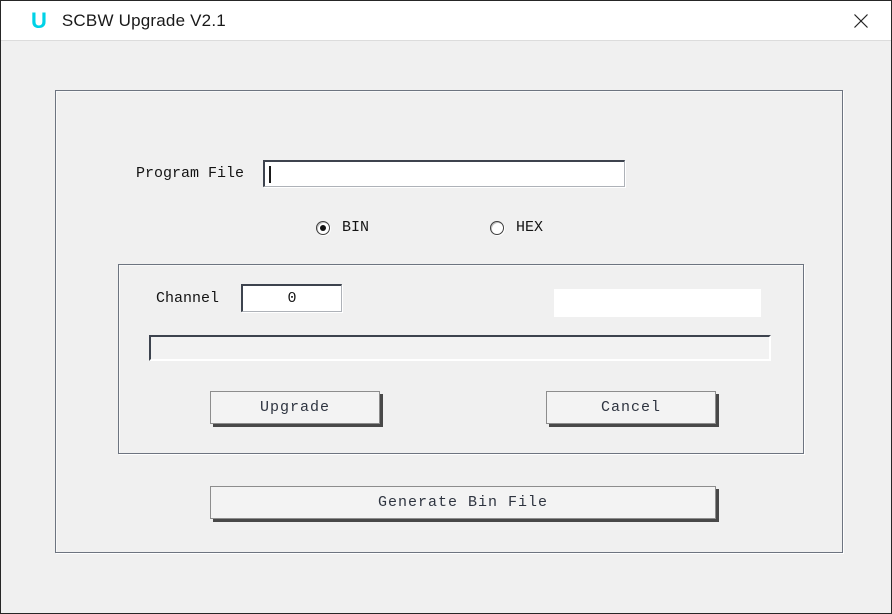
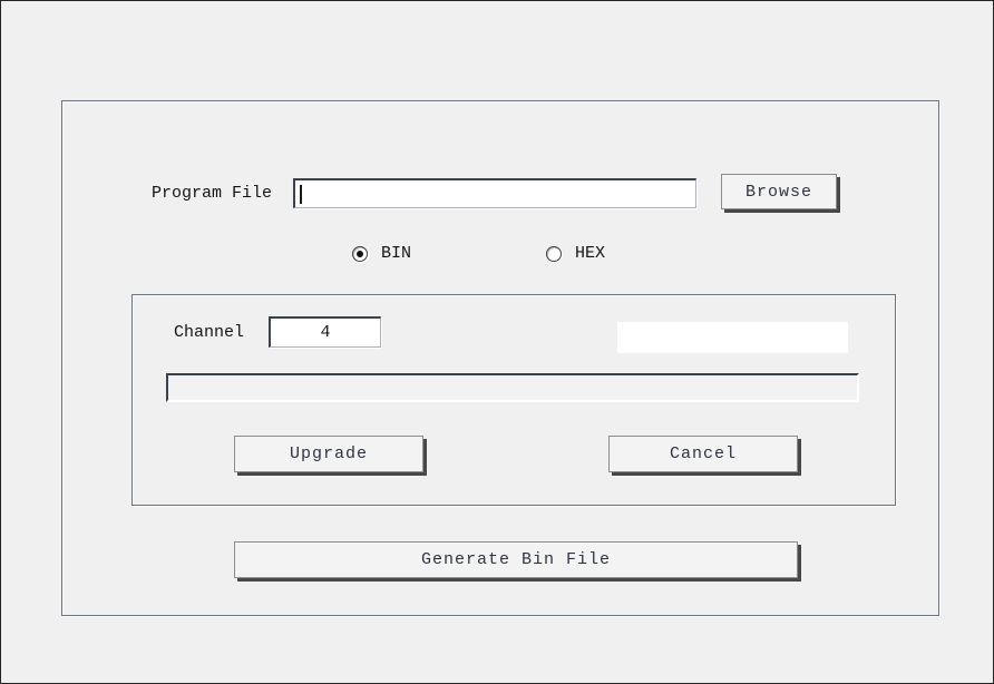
- U
- SCBW Upgrade V2.1
  Program File
+ Browse
  BIN
  HEX
  Channel
- 0
+ 4
  Upgrade
  Cancel
  Generate Bin File
